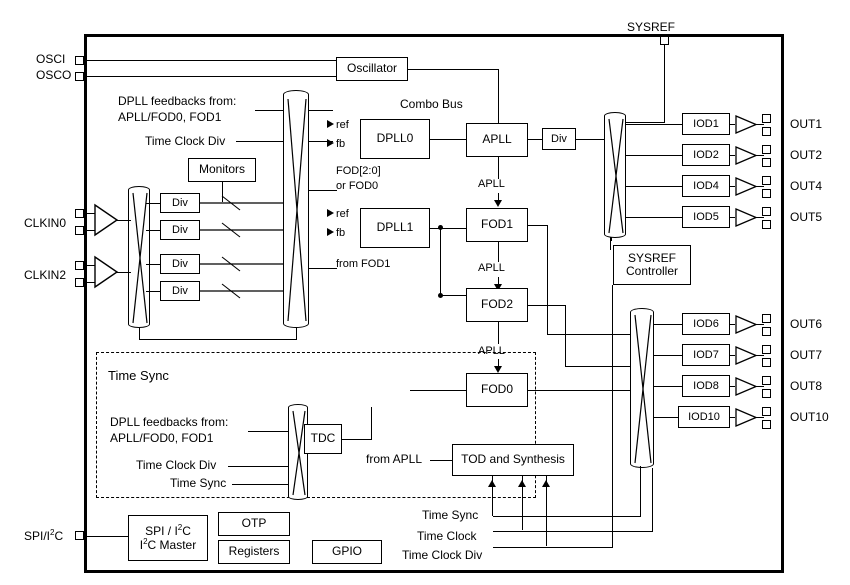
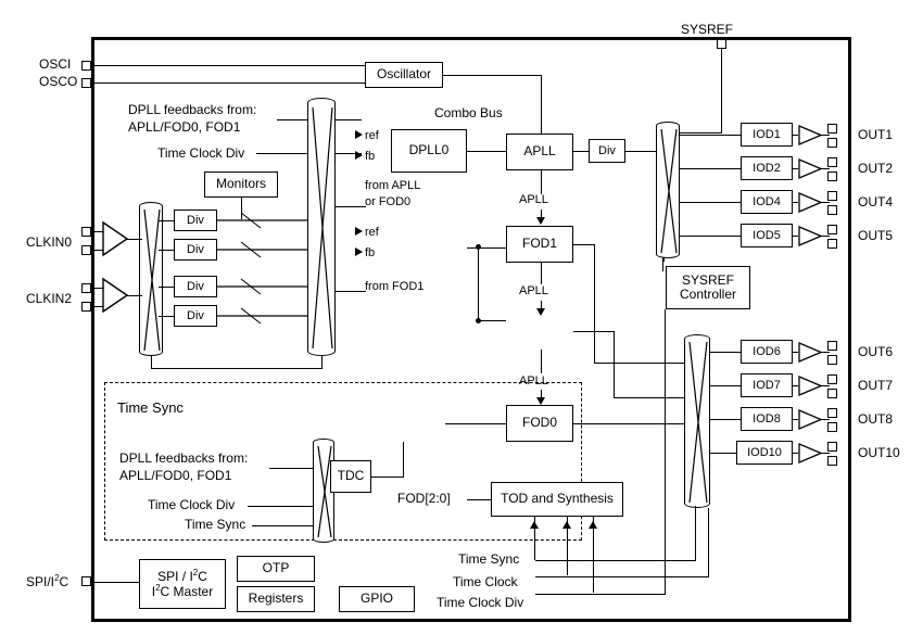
  SYSREF
  OSCI
  OSCO
  Oscillator
  DPLL feedbacks from:
  APLL/FOD0, FOD1
  Time Clock Div
  Combo Bus
  Monitors
  CLKIN0
  CLKIN2
  Div
  Div
  Div
  Div
  ref
  fb
  DPLL0
- FOD[2:0]
+ from APLL
  or FOD0
  ref
  fb
- DPLL1
  from FOD1
  APLL
  Div
  APLL
  FOD1
  APLL
- FOD2
  APLL
  FOD0
  SYSREF
  Controller
  IOD1
  OUT1
  IOD2
  OUT2
  IOD4
  OUT4
  IOD5
  OUT5
  IOD6
  OUT6
  IOD7
  OUT7
  IOD8
  OUT8
  IOD10
  OUT10
  Time Sync
  DPLL feedbacks from:
  APLL/FOD0, FOD1
  Time Clock Div
  Time Sync
  TDC
- from APLL
+ FOD[2:0]
  TOD and Synthesis
  Time Sync
  Time Clock
  Time Clock Div
  SPI/I2C
  SPI / I2C
  I2C Master
  OTP
  Registers
  GPIO
